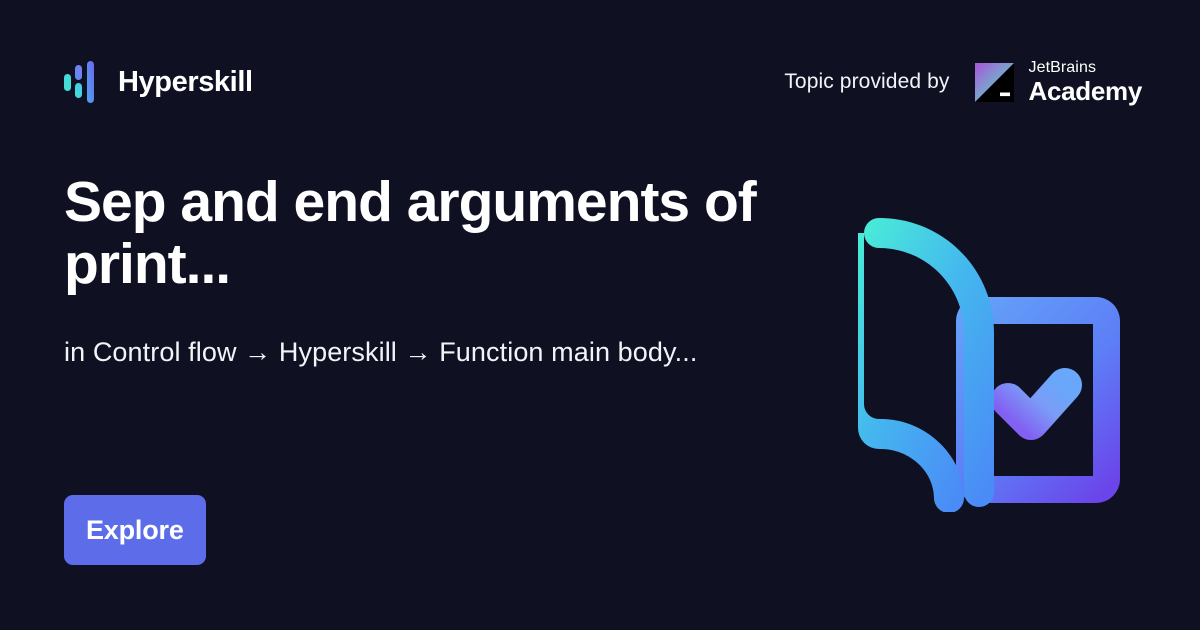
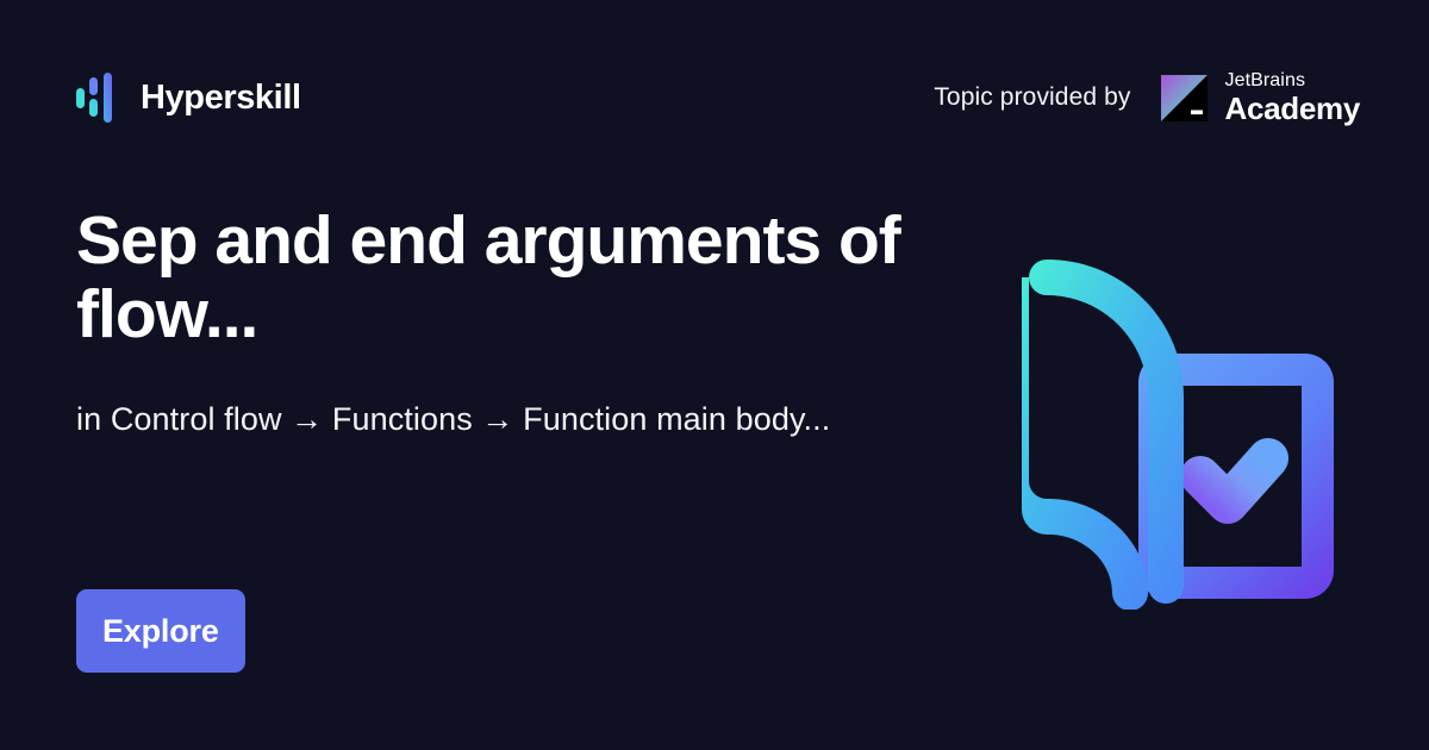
  Hyperskill
  Topic provided by
  JetBrains
  Academy
- Sep and end arguments of print...
+ Sep and end arguments of flow...
- in Control flow → Hyperskill → Function main body...
+ in Control flow → Functions → Function main body...
  Explore
